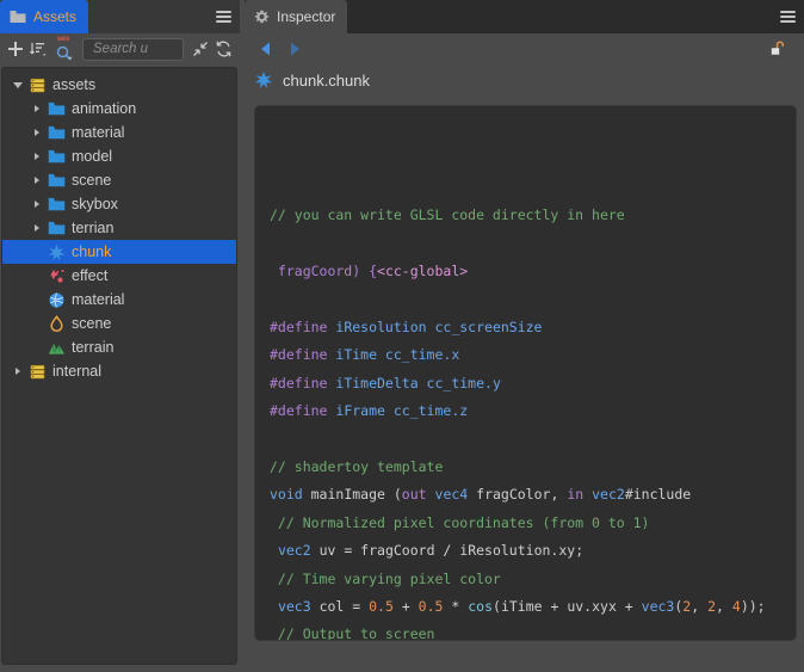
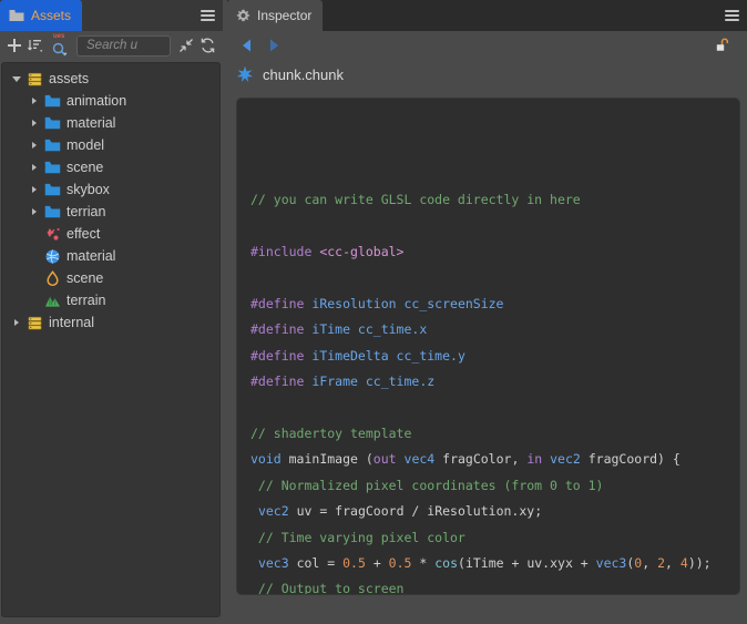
  Assets
  Search u
  assets
  animation
  material
  model
  scene
  skybox
  terrian
- chunk
  effect
  material
  scene
  terrain
  internal
  Inspector
  chunk.chunk
  // you can write GLSL code directly in here
- fragCoord) {<cc-global>
+ #include <cc-global>
  #define iResolution cc_screenSize
  #define iTime cc_time.x
  #define iTimeDelta cc_time.y
  #define iFrame cc_time.z
  // shadertoy template
- void mainImage (out vec4 fragColor, in vec2#include
+ void mainImage (out vec4 fragColor, in vec2 fragCoord) {
  // Normalized pixel coordinates (from 0 to 1)
  vec2 uv = fragCoord / iResolution.xy;
  // Time varying pixel color
- vec3 col = 0.5 + 0.5 * cos(iTime + uv.xyx + vec3(2, 2, 4));
+ vec3 col = 0.5 + 0.5 * cos(iTime + uv.xyx + vec3(0, 2, 4));
  // Output to screen
